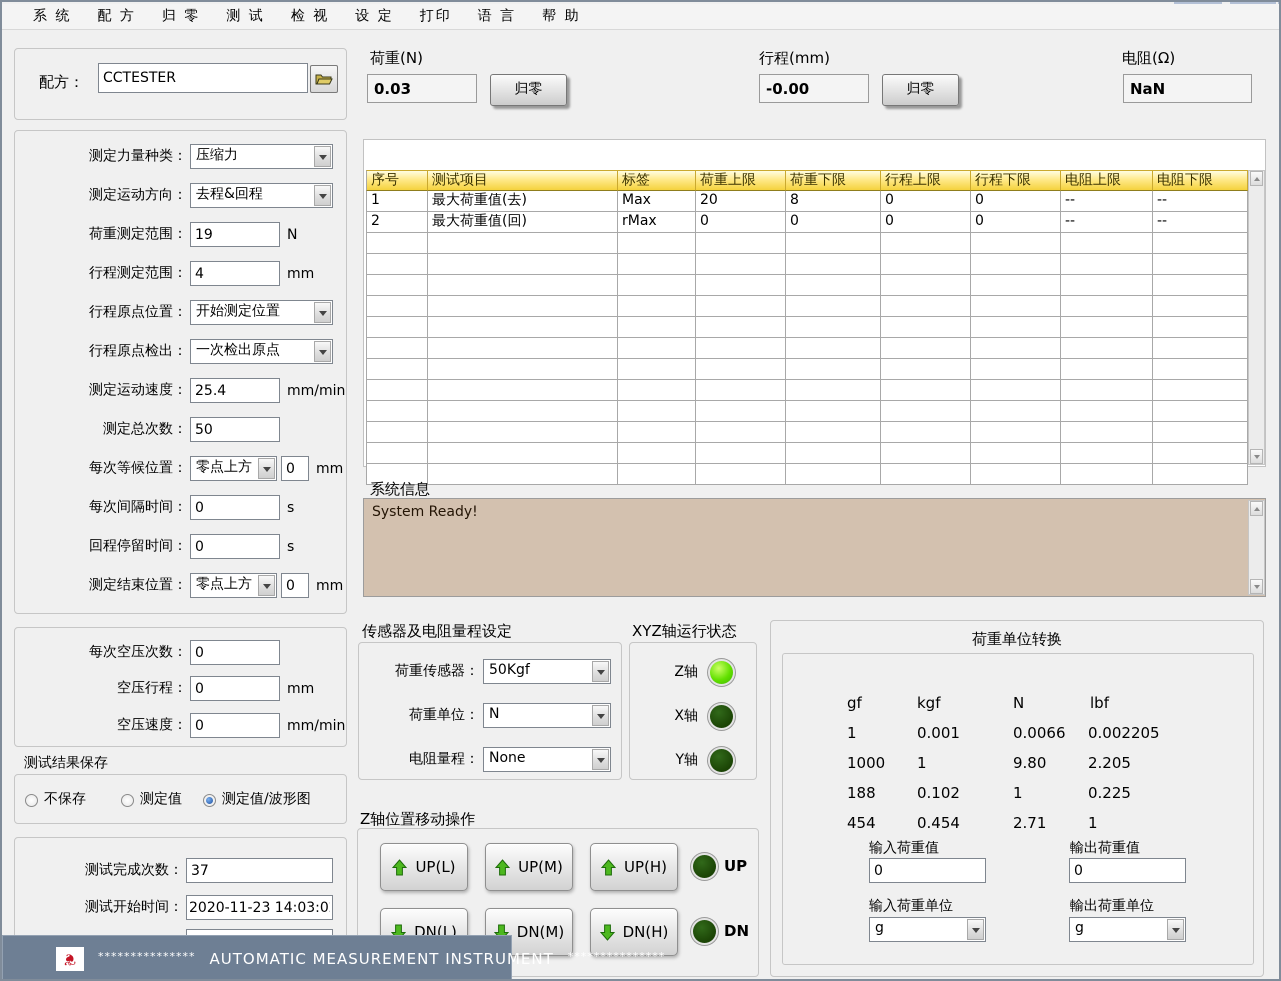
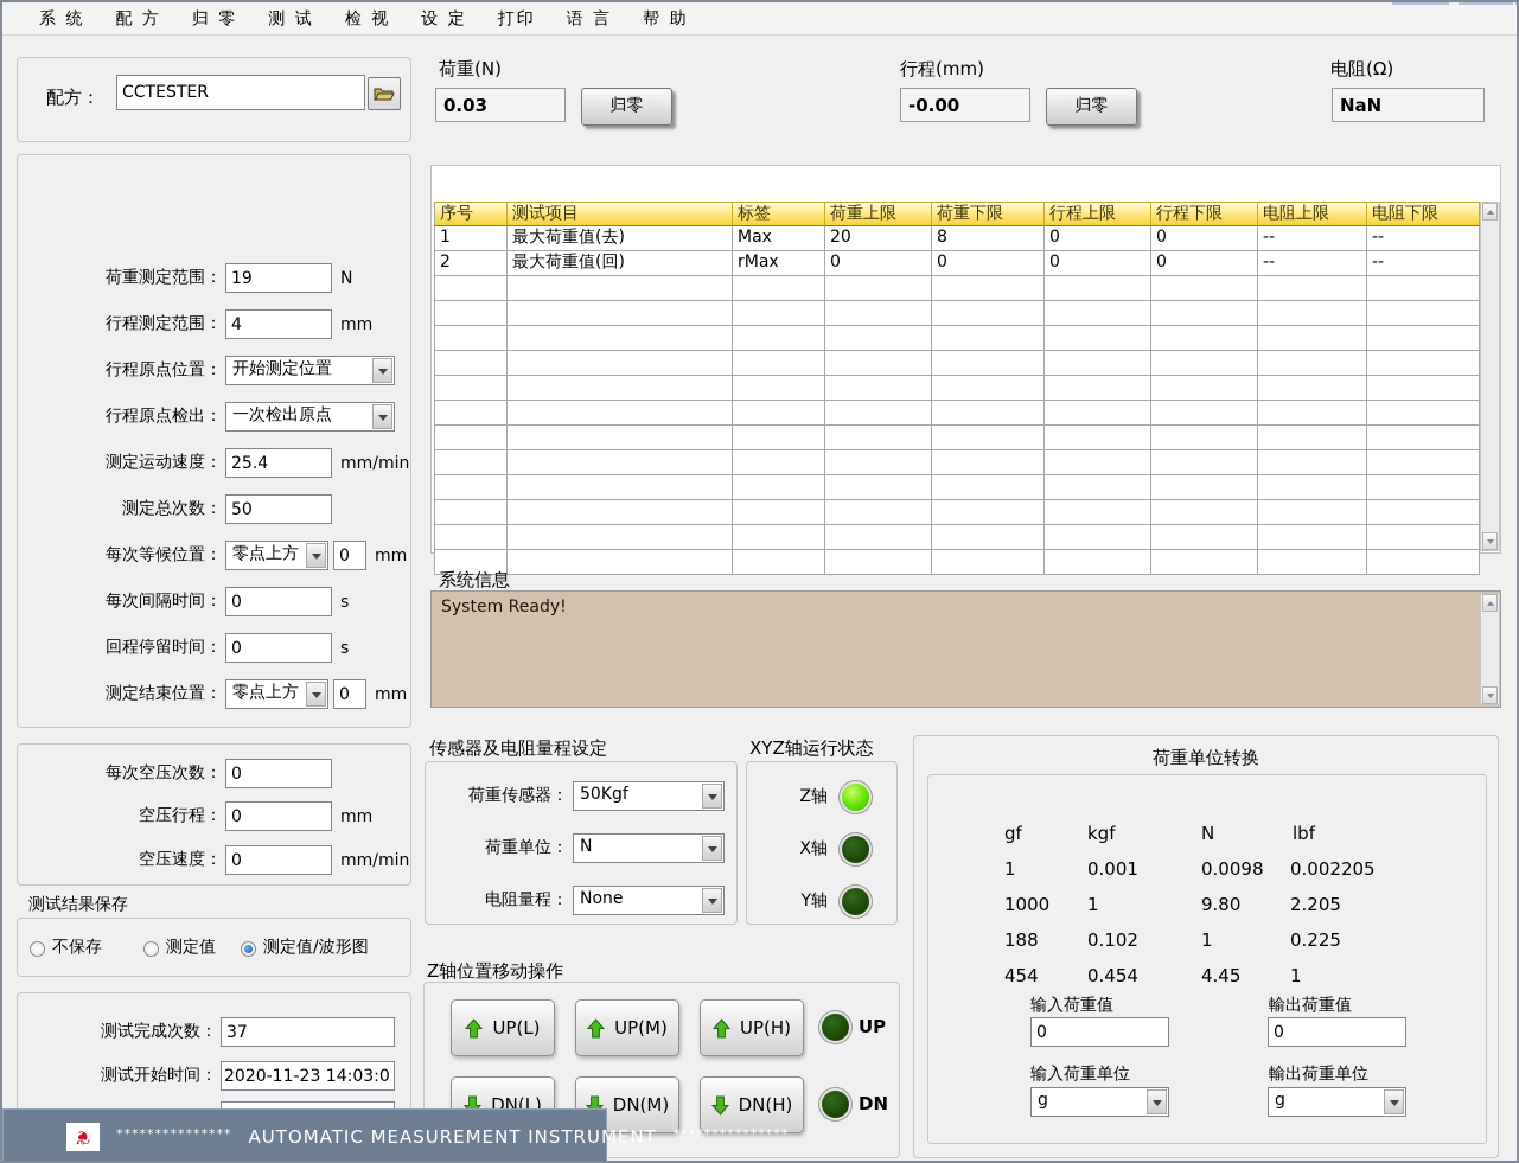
  系 统
  配 方
  归 零
  测 试
  检 视
  设 定
  打印
  语 言
  帮 助
  配方：
  CCTESTER
- 测定力量种类：
- 压缩力
- 测定运动方向：
- 去程&回程
  荷重测定范围：
  19
  N
  行程测定范围：
  4
  mm
  行程原点位置：
  开始测定位置
  行程原点检出：
  一次检出原点
  测定运动速度：
  25.4
  mm/min
  测定总次数：
  50
  每次等候位置：
  零点上方
  0
  mm
  每次间隔时间：
  0
  s
  回程停留时间：
  0
  s
  测定结束位置：
  零点上方
  0
  mm
  每次空压次数：
  0
  空压行程：
  0
  mm
  空压速度：
  0
  mm/min
  测试结果保存
  不保存
  测定值
  测定值/波形图
  测试完成次数：
  37
  测试开始时间：
  2020-11-23 14:03:0
  荷重(N)
  0.03
  归零
  行程(mm)
  -0.00
  归零
  电阻(Ω)
  NaN
  序号
  测试项目
  标签
  荷重上限
  荷重下限
  行程上限
  行程下限
  电阻上限
  电阻下限
  1
  最大荷重值(去)
  Max
  20
  8
  0
  0
  --
  --
  2
  最大荷重值(回)
  rMax
  0
  0
  0
  0
  --
  --
  系统信息
  System Ready!
  传感器及电阻量程设定
  荷重传感器：
  50Kgf
  荷重单位：
  N
  电阻量程：
  None
  XYZ轴运行状态
  Z轴
  X轴
  Y轴
  Z轴位置移动操作
  UP(L)
  UP(M)
  UP(H)
  UP
  DN(L)
  DN(M)
  DN(H)
  DN
  荷重单位转换
  gf
  kgf
  N
  lbf
  1
  0.001
- 0.0066
+ 0.0098
  0.002205
  1000
  1
  9.80
  2.205
  188
  0.102
  1
  0.225
  454
  0.454
- 2.71
+ 4.45
  1
  输入荷重值
  0
  輸出荷重值
  0
  输入荷重单位
  g
  輸出荷重单位
  g
  ***************
  AUTOMATIC MEASUREMENT INSTRUMENT
  ***************
